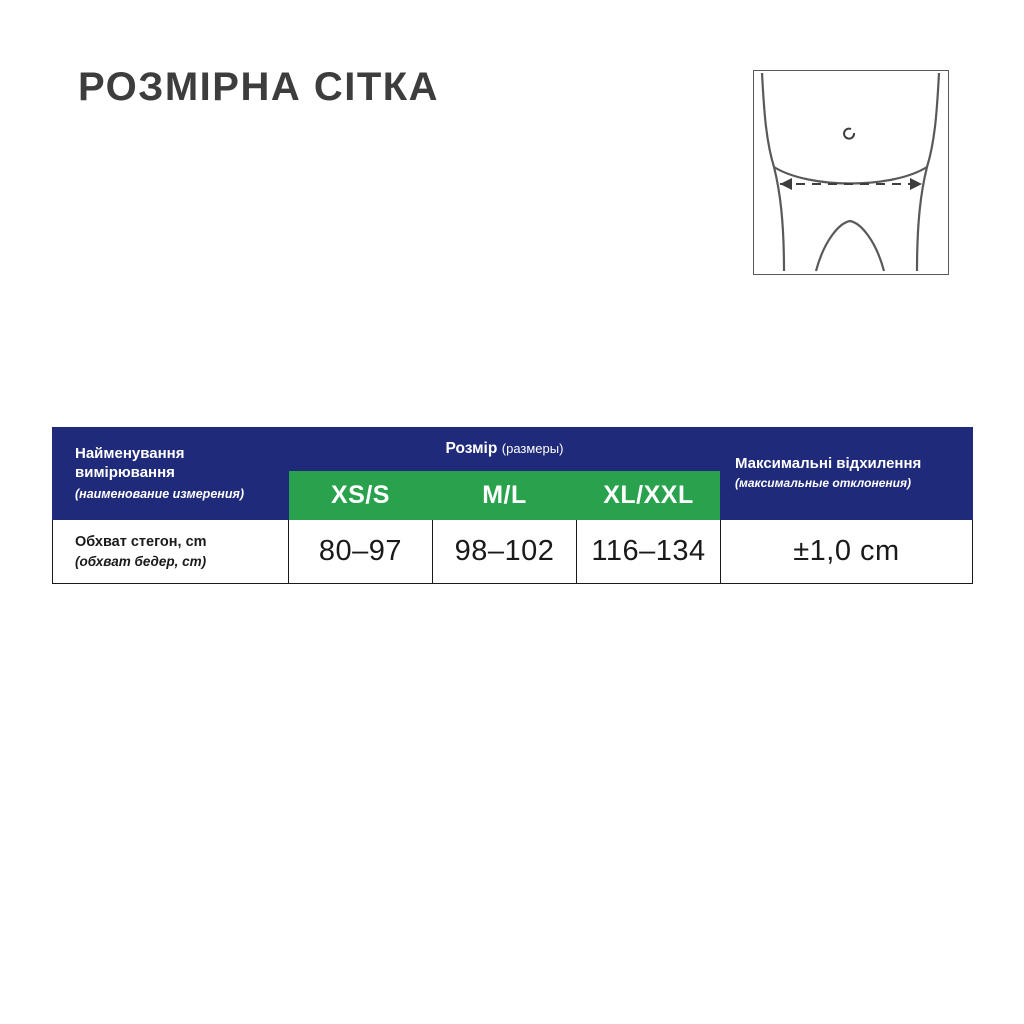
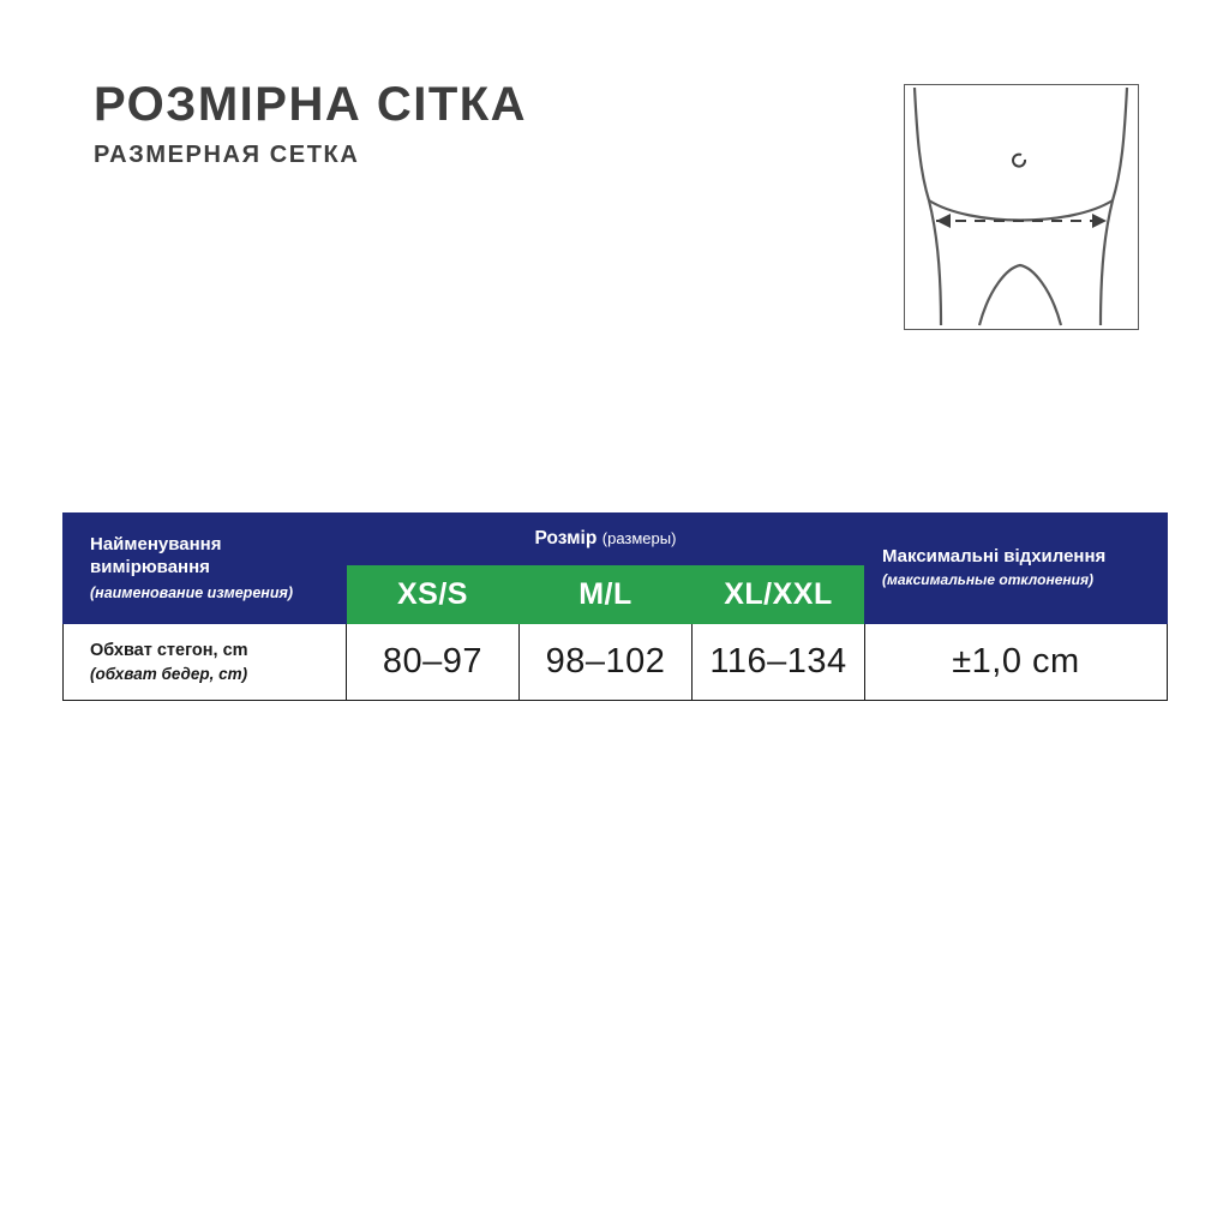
  РОЗМІРНА СІТКА
+ РАЗМЕРНАЯ СЕТКА
  Найменування вимірювання (наименование измерения)	Розмір (размеры)	Максимальні відхилення (максимальные отклонения)
  XS/S	M/L	XL/XXL
  Обхват стегон, cm (обхват бедер, cm)	80–97	98–102	116–134	±1,0 cm
